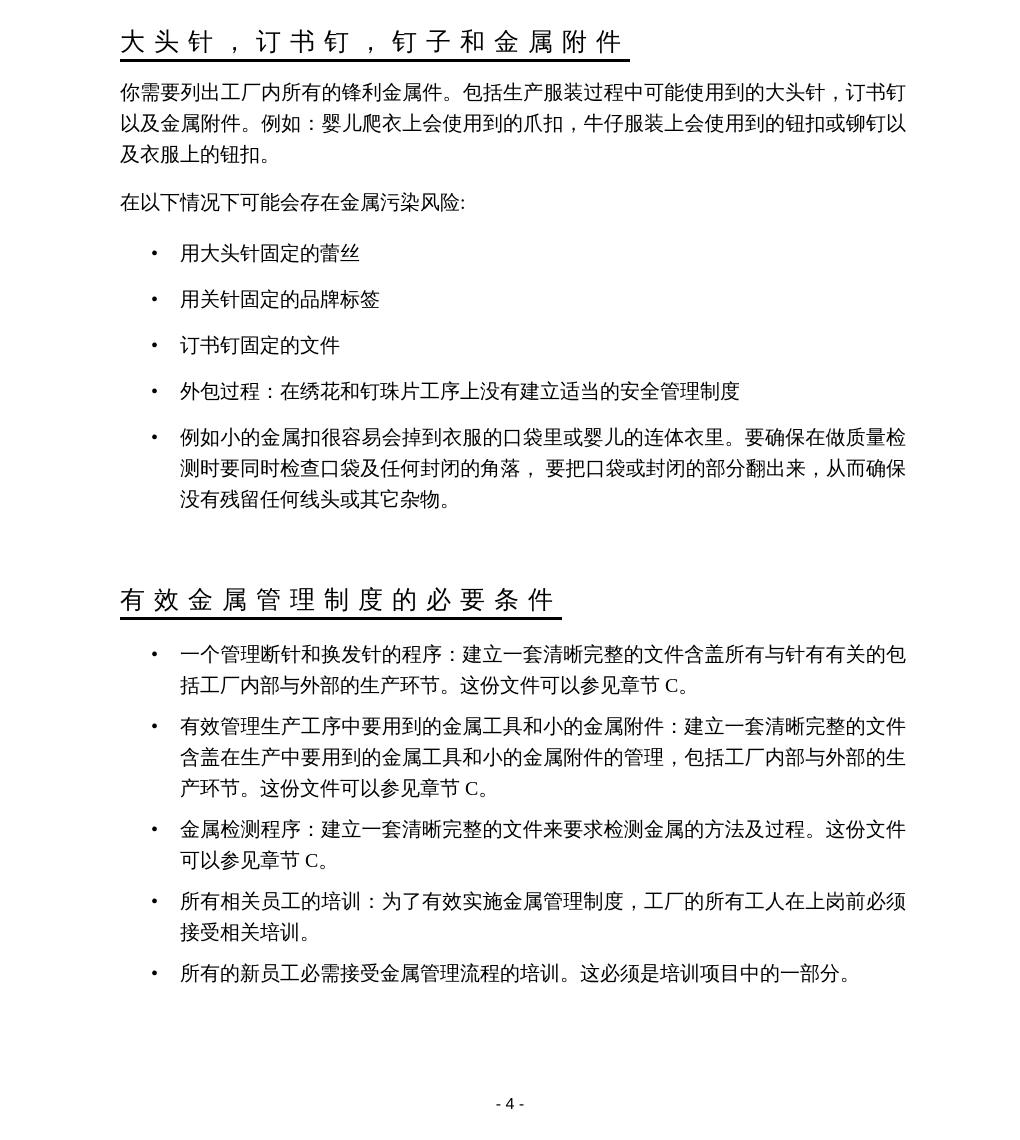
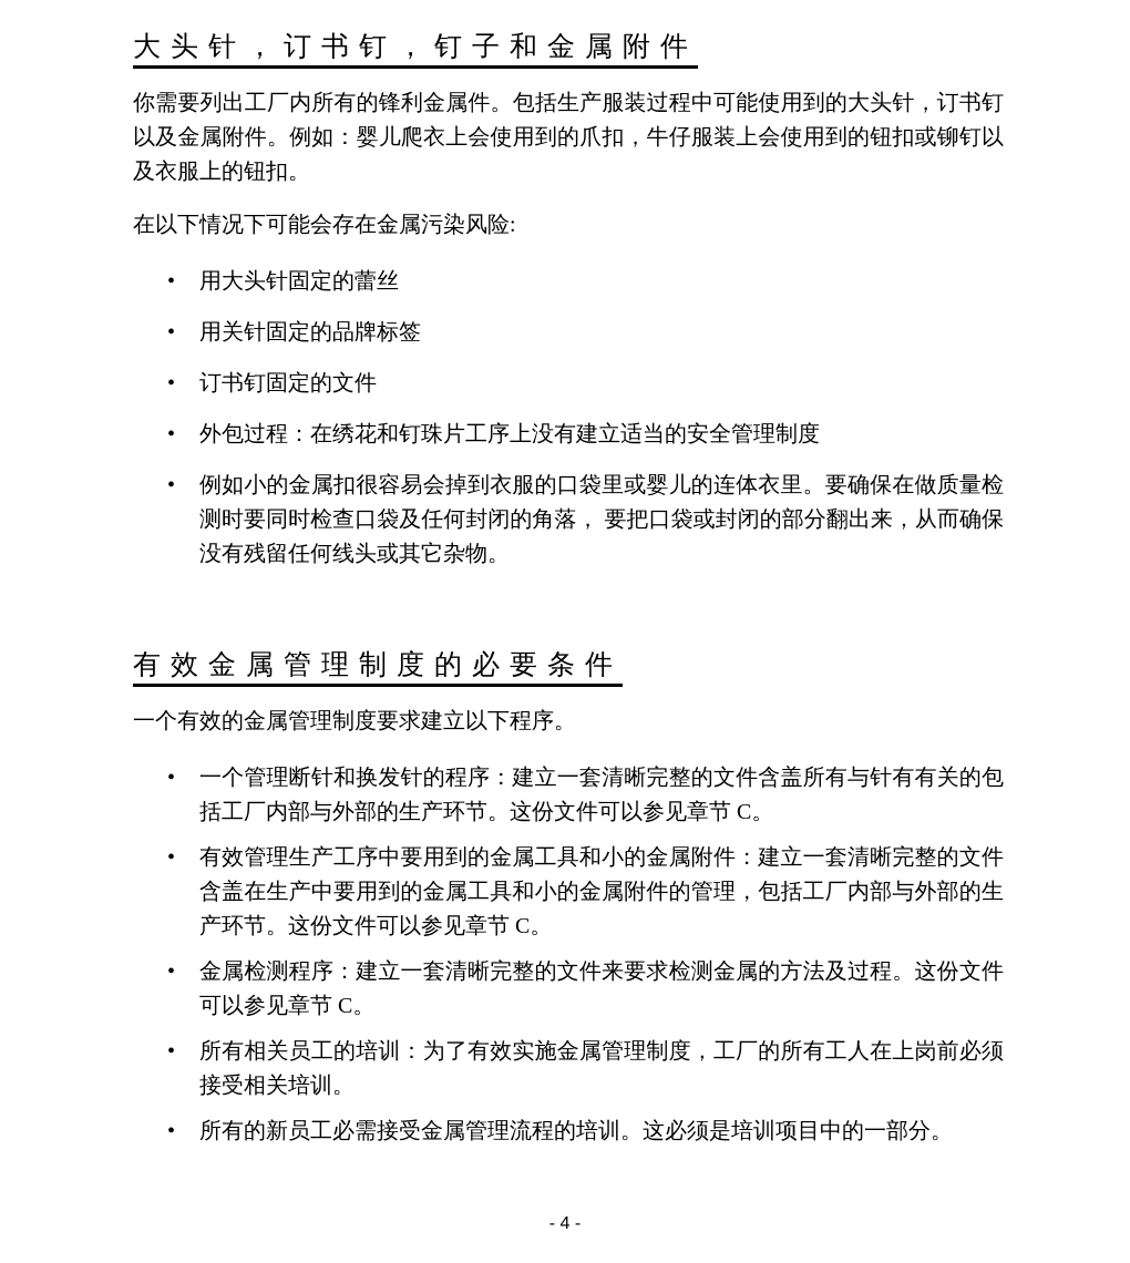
  大头针，订书钉，钉子和金属附件
  你需要列出工厂内所有的锋利金属件。包括生产服装过程中可能使用到的大头针，订书钉以及金属附件。例如：婴儿爬衣上会使用到的爪扣，牛仔服装上会使用到的钮扣或铆钉以及衣服上的钮扣。
  在以下情况下可能会存在金属污染风险:
  •
  用大头针固定的蕾丝
  •
  用关针固定的品牌标签
  •
  订书钉固定的文件
  •
  外包过程：在绣花和钉珠片工序上没有建立适当的安全管理制度
  •
  例如小的金属扣很容易会掉到衣服的口袋里或婴儿的连体衣里。要确保在做质量检测时要同时检查口袋及任何封闭的角落， 要把口袋或封闭的部分翻出来，从而确保没有残留任何线头或其它杂物。
  有效金属管理制度的必要条件
+ 一个有效的金属管理制度要求建立以下程序。
  •
  一个管理断针和换发针的程序：建立一套清晰完整的文件含盖所有与针有有关的包括工厂内部与外部的生产环节。这份文件可以参见章节 C。
  •
  有效管理生产工序中要用到的金属工具和小的金属附件：建立一套清晰完整的文件含盖在生产中要用到的金属工具和小的金属附件的管理，包括工厂内部与外部的生产环节。这份文件可以参见章节 C。
  •
  金属检测程序：建立一套清晰完整的文件来要求检测金属的方法及过程。这份文件可以参见章节 C。
  •
  所有相关员工的培训：为了有效实施金属管理制度，工厂的所有工人在上岗前必须接受相关培训。
  •
  所有的新员工必需接受金属管理流程的培训。这必须是培训项目中的一部分。
  - 4 -
